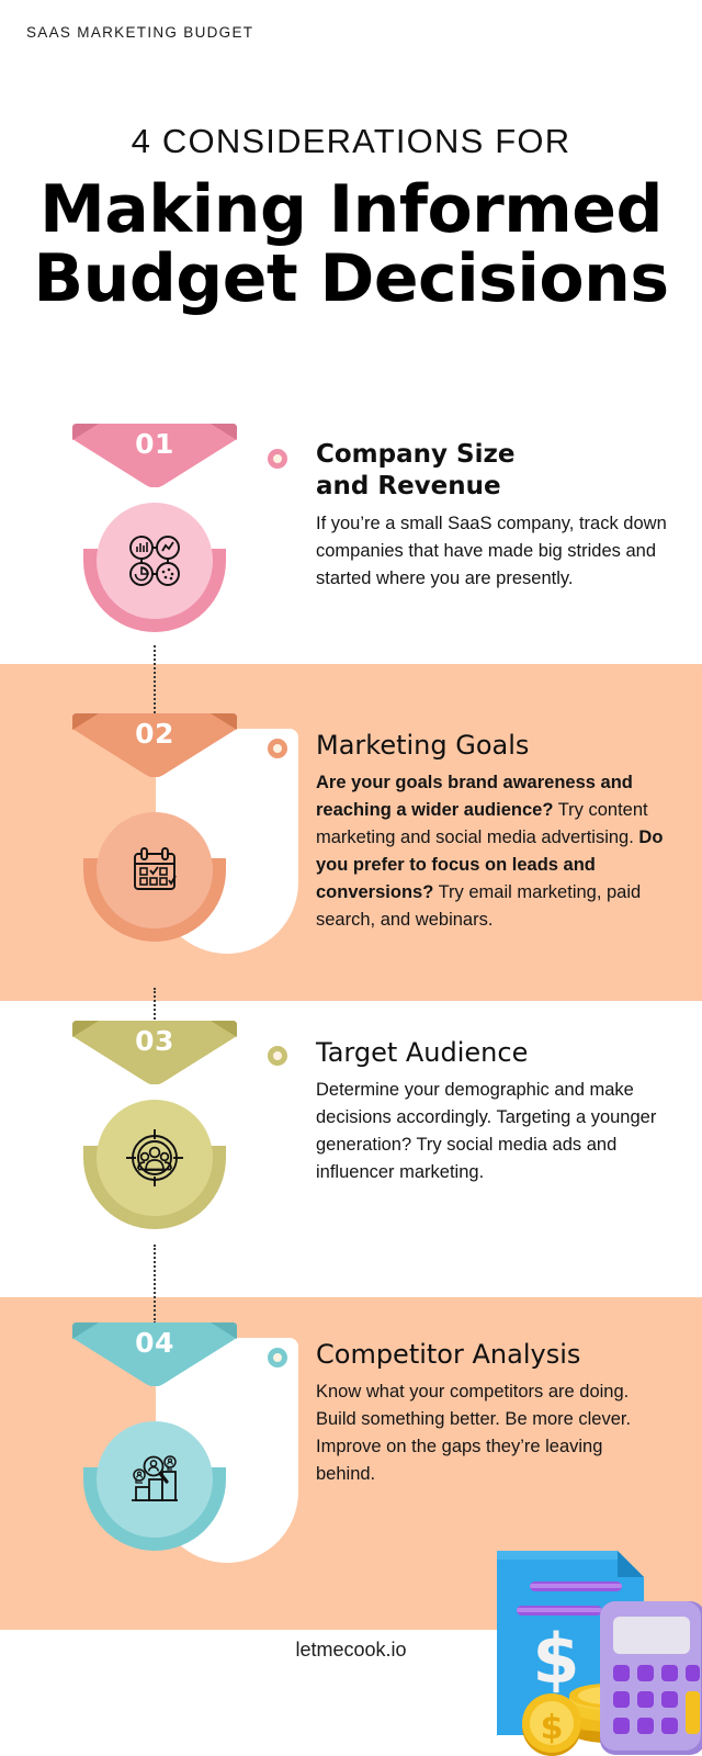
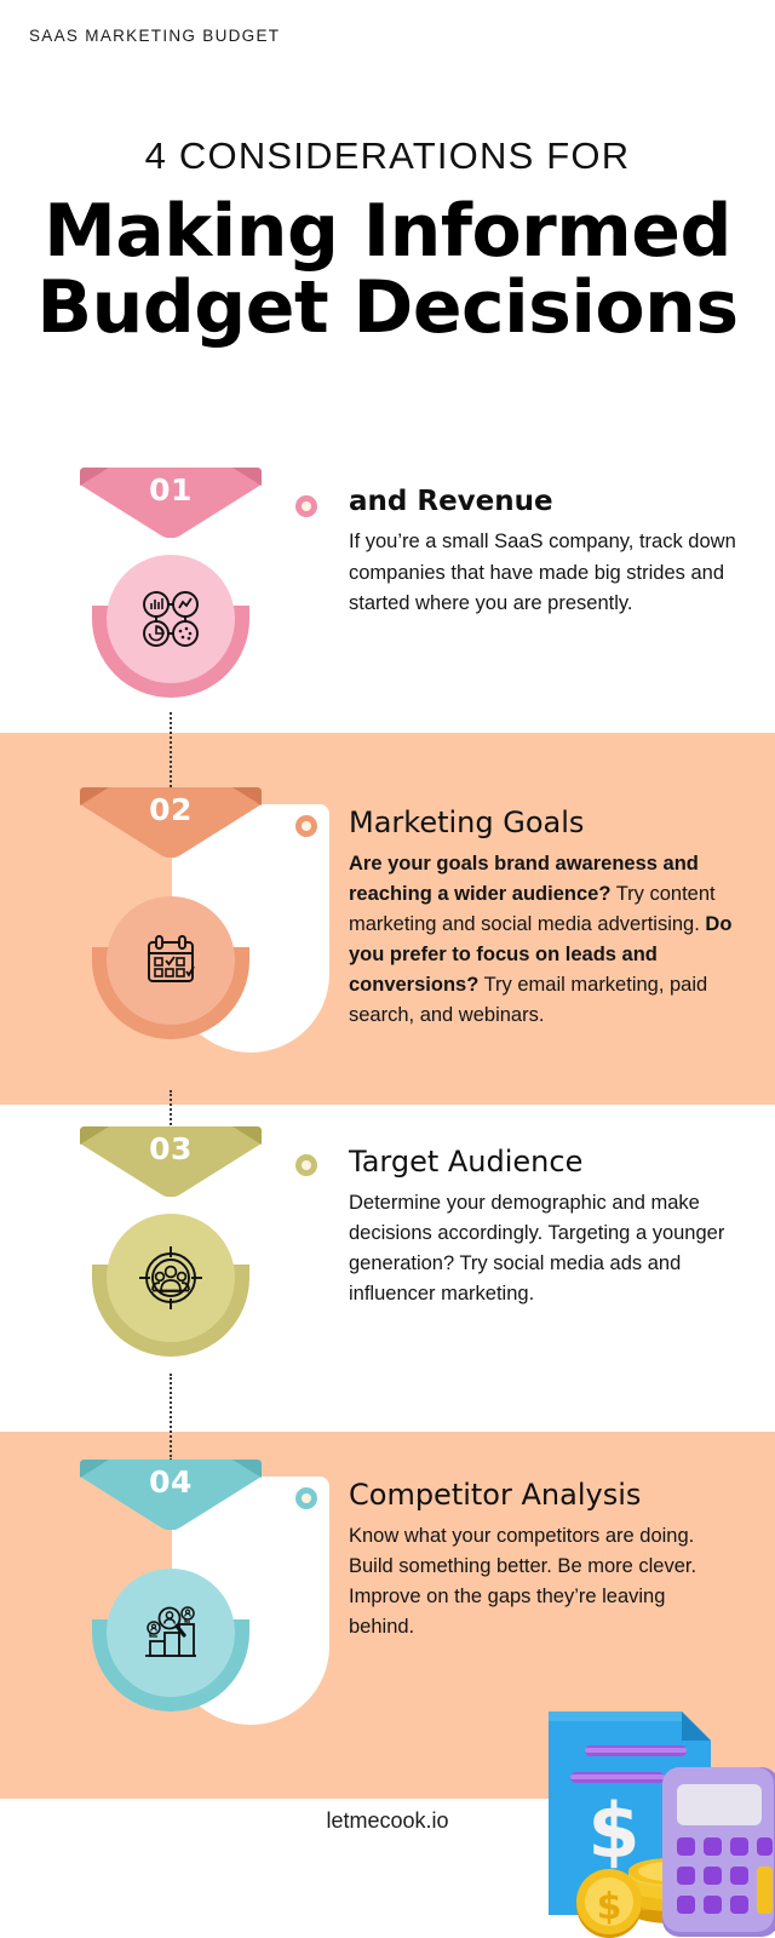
  SAAS MARKETING BUDGET
  4 CONSIDERATIONS FOR
  Making Informed
  Budget Decisions
  01
- Company Size
  and Revenue
  If you’re a small SaaS company, track down companies that have made big strides and started where you are presently.
  02
  Marketing Goals
  Are your goals brand awareness and reaching a wider audience? Try content marketing and social media advertising. Do you prefer to focus on leads and conversions? Try email marketing, paid search, and webinars.
  03
  Target Audience
  Determine your demographic and make decisions accordingly. Targeting a younger generation? Try social media ads and influencer marketing.
  04
  Competitor Analysis
  Know what your competitors are doing. Build something better. Be more clever. Improve on the gaps they’re leaving behind.
  letmecook.io
  $
  $
